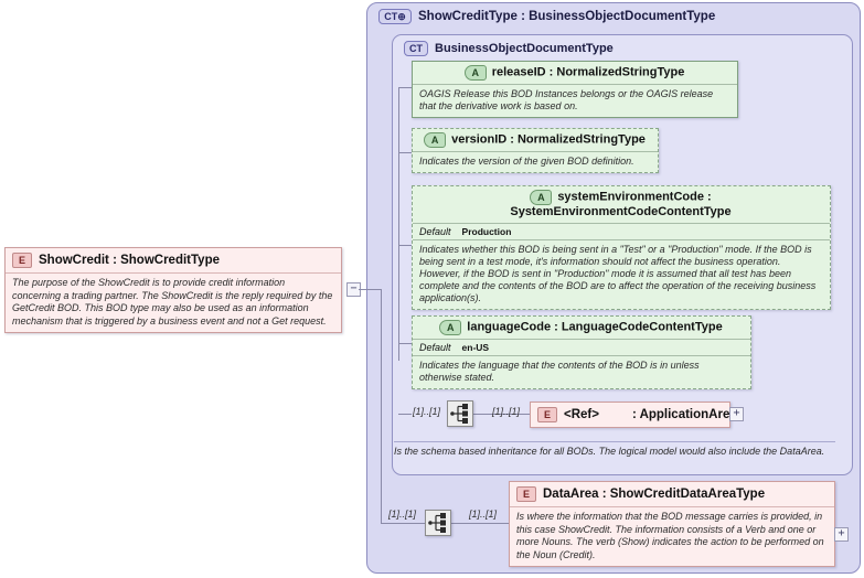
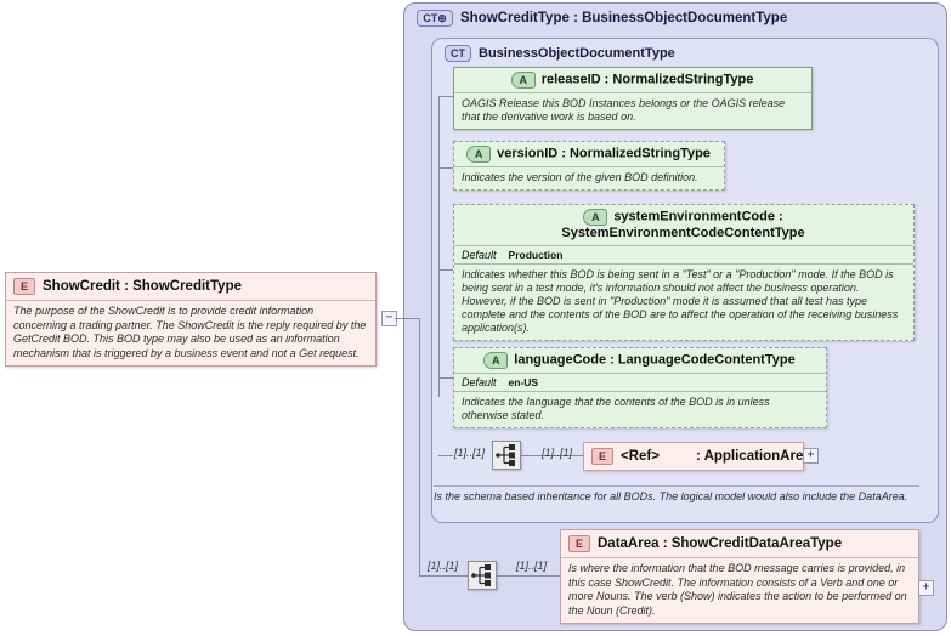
  CT⊕ ShowCreditType : BusinessObjectDocumentType
  CT BusinessObjectDocumentType
  A releaseID : NormalizedStringType
  OAGIS Release this BOD Instances belongs or the OAGIS release that the derivative work is based on.
  A versionID : NormalizedStringType
  Indicates the version of the given BOD definition.
  A systemEnvironmentCode : SystemEnvironmentCodeContentType
  Default Production
- Indicates whether this BOD is being sent in a "Test" or a "Production" mode. If the BOD is being sent in a test mode, it's information should not affect the business operation. However, if the BOD is sent in "Production" mode it is assumed that all test has been complete and the contents of the BOD are to affect the operation of the receiving business application(s).
+ Indicates whether this BOD is being sent in a "Test" or a "Production" mode. If the BOD is being sent in a test mode, it's information should not affect the business operation. However, if the BOD is sent in "Production" mode it is assumed that all test has type complete and the contents of the BOD are to affect the operation of the receiving business application(s).
  A languageCode : LanguageCodeContentType
  Default en-US
  Indicates the language that the contents of the BOD is in unless otherwise stated.
  [1]..[1]
  [1]..[1]
  E <Ref> : ApplicationAre
  +
  Is the schema based inheritance for all BODs. The logical model would also include the DataArea.
  [1]..[1]
  [1]..[1]
  E DataArea : ShowCreditDataAreaType
  Is where the information that the BOD message carries is provided, in this case ShowCredit. The information consists of a Verb and one or more Nouns. The verb (Show) indicates the action to be performed on the Noun (Credit).
  +
  E ShowCredit : ShowCreditType
  The purpose of the ShowCredit is to provide credit information concerning a trading partner. The ShowCredit is the reply required by the GetCredit BOD. This BOD type may also be used as an information mechanism that is triggered by a business event and not a Get request.
  −
